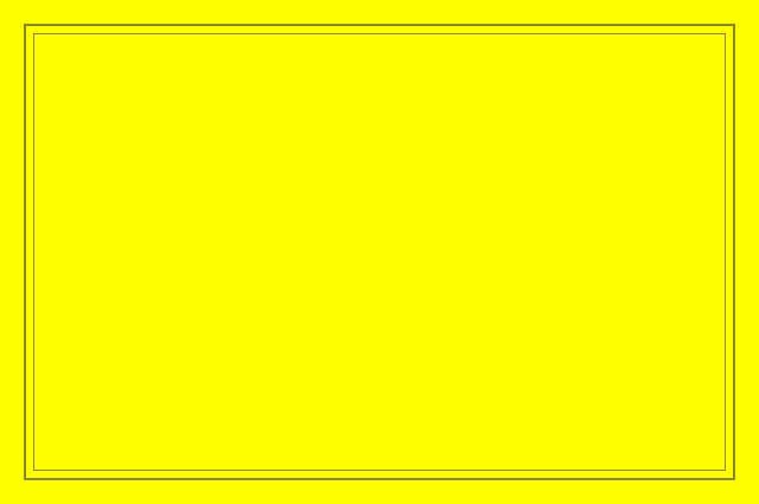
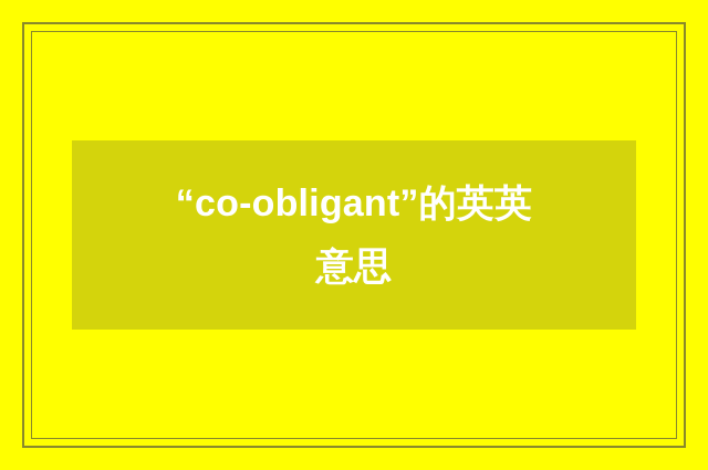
+ “co-obligant”的英英意思
